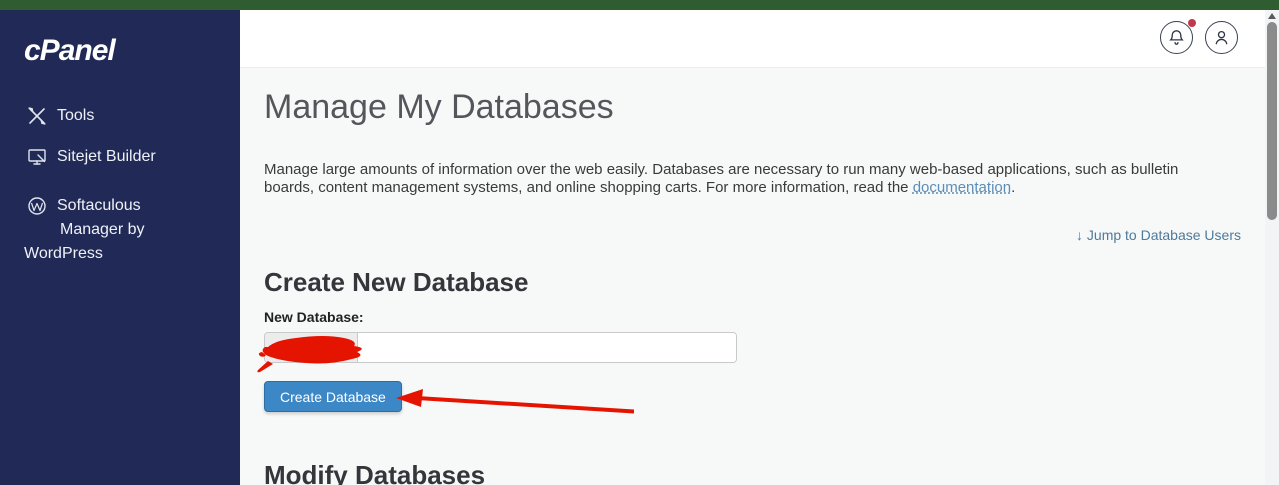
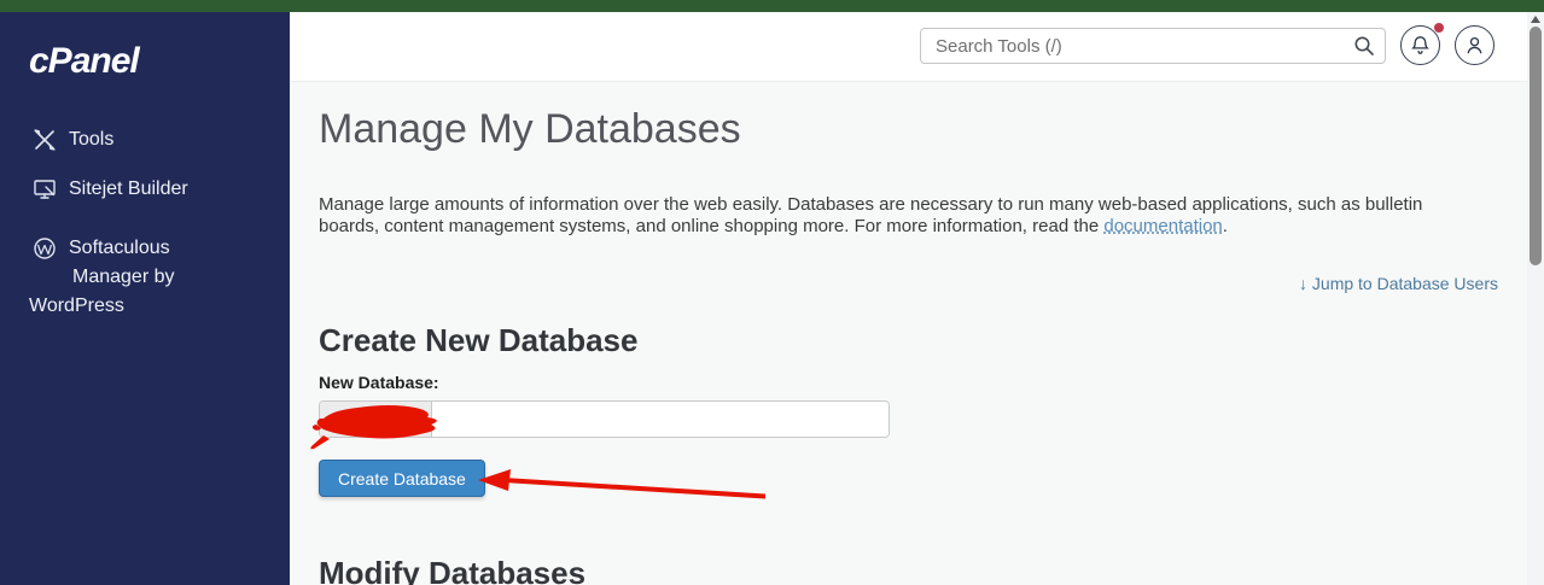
  cPanel
  Tools
  Sitejet Builder
  Softaculous
  Manager by
  WordPress
+ Search Tools (/)
  Manage My Databases
- Manage large amounts of information over the web easily. Databases are necessary to run many web-based applications, such as bulletin boards, content management systems, and online shopping carts. For more information, read the documentation.
+ Manage large amounts of information over the web easily. Databases are necessary to run many web-based applications, such as bulletin boards, content management systems, and online shopping more. For more information, read the documentation.
  ↓ Jump to Database Users
  Create New Database
  New Database:
  Create Database
  Modify Databases
